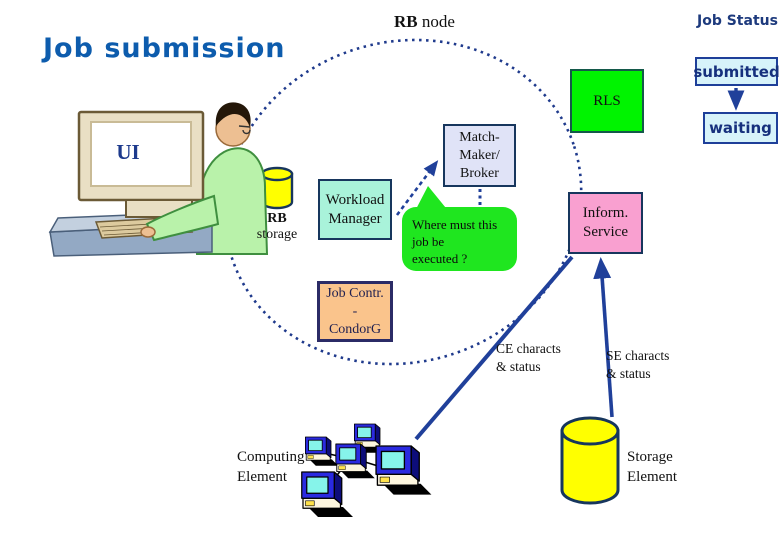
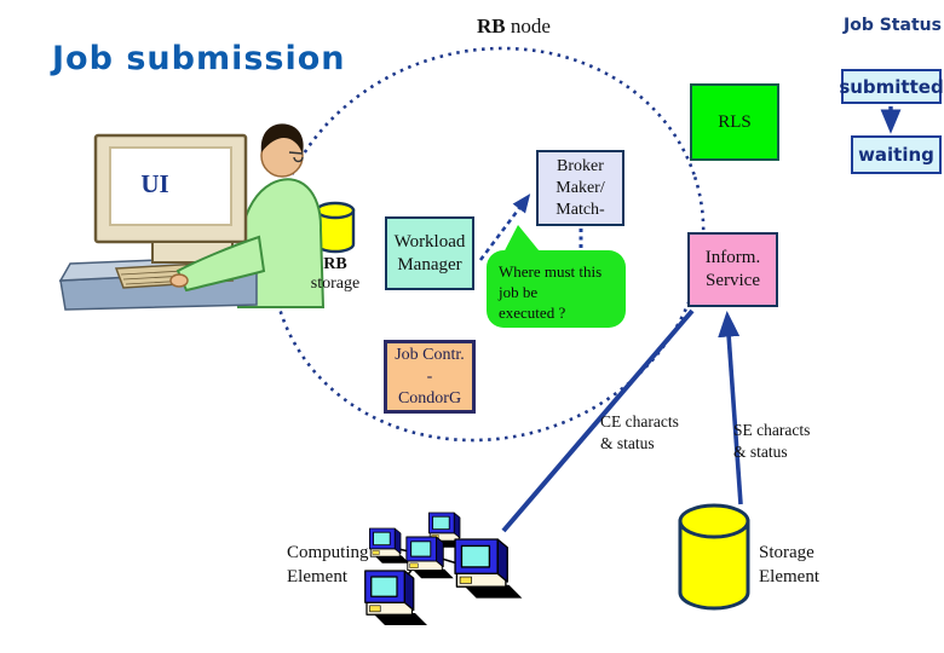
  UI
  Job submission
  RB node
  Job Status
  submitted
  waiting
  RLS
  Workload
  Manager
- Match-
+ Broker
  Maker/
- Broker
+ Match-
  Inform.
  Service
  Job Contr.
  -
  CondorG
  Where must this
  job be
  executed ?
  RB
  storage
  CE characts
  & status
  SE characts
  & status
  Computing
  Element
  Storage
  Element
